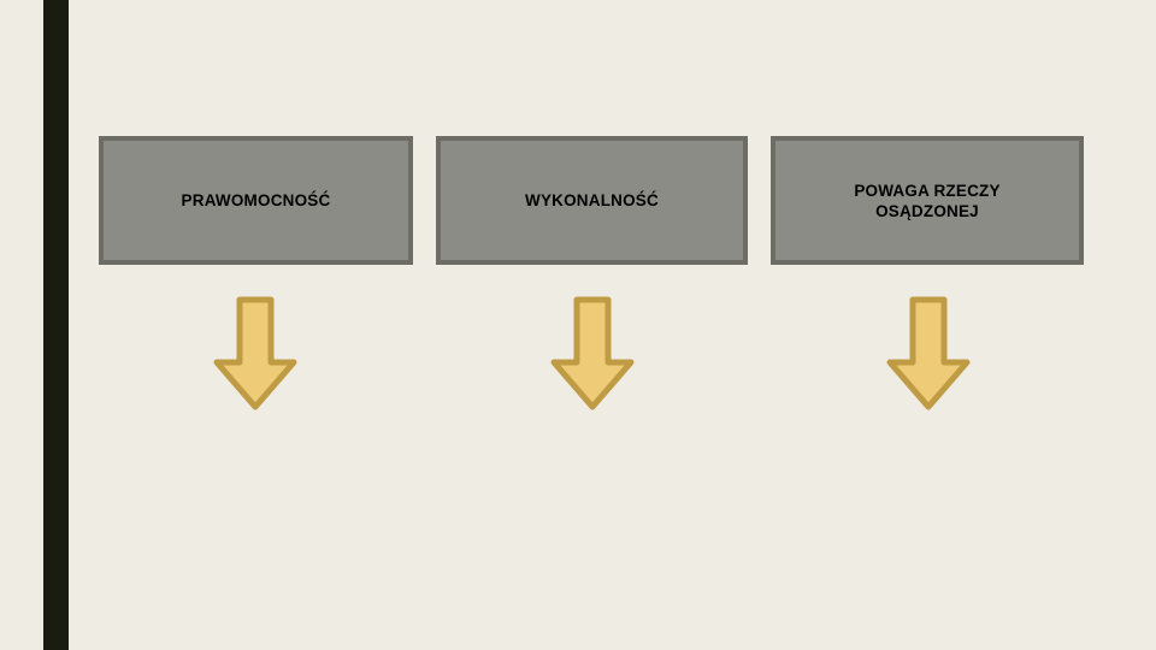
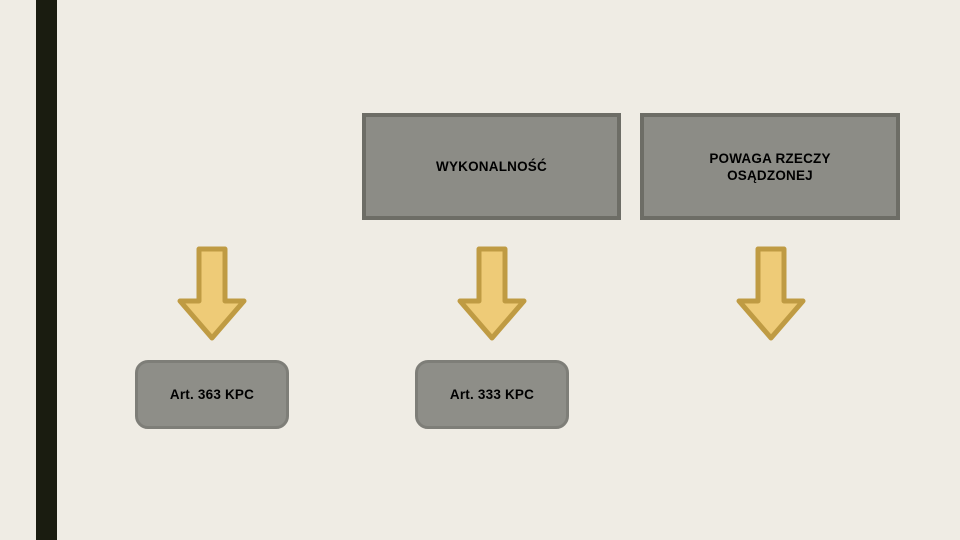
- PRAWOMOCNOŚĆ
  WYKONALNOŚĆ
  POWAGA RZECZY
  OSĄDZONEJ
+ Art. 363 KPC
+ Art. 333 KPC
